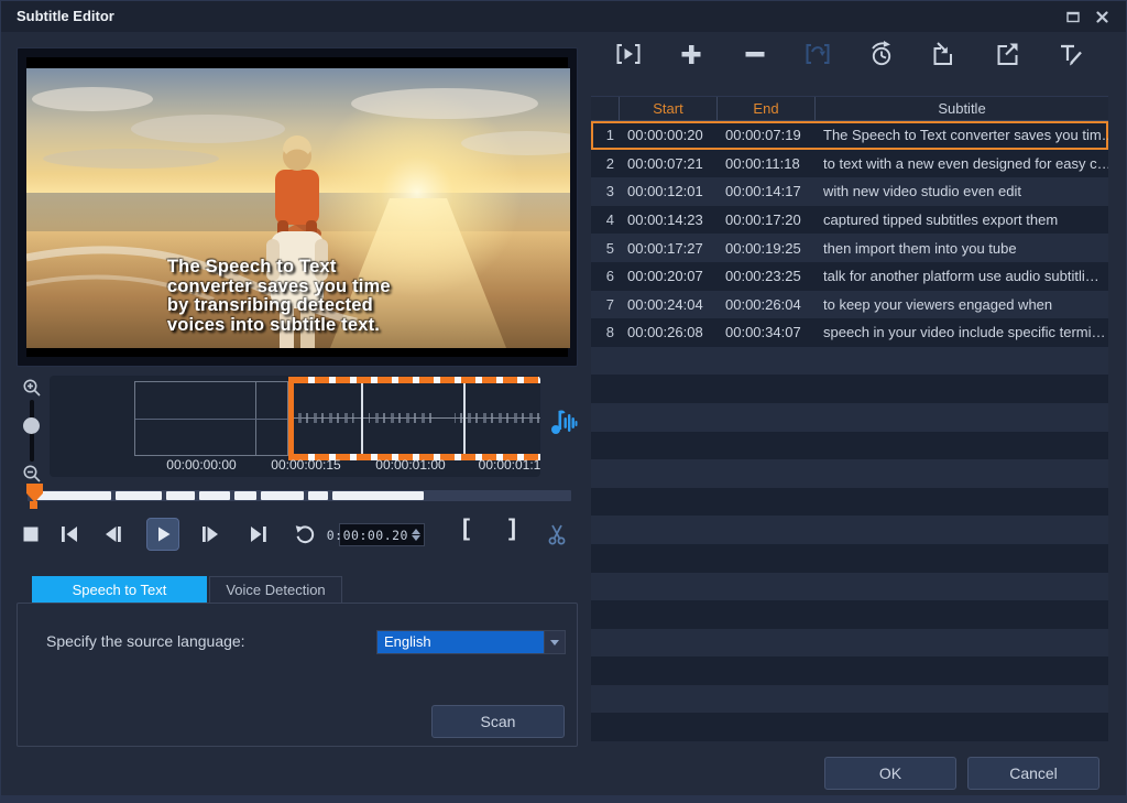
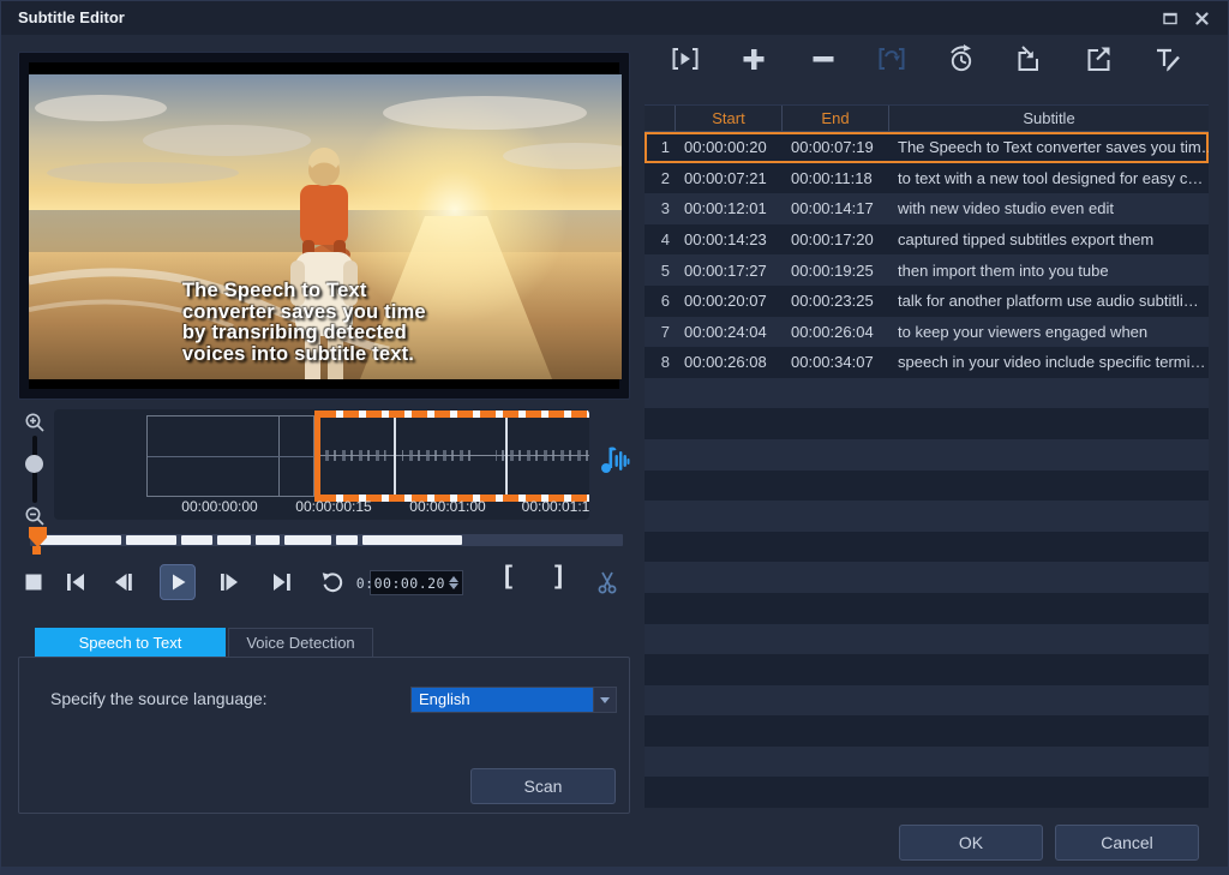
  Subtitle Editor
  The Speech to Text
  converter saves you time
  by transribing detected
  voices into subtitle text.
  00:00:00:00
  00:00:00:15
  00:00:01:00
  00:00:01:1
  0:00:00.20
  [
  ]
  Speech to Text
  Voice Detection
  Specify the source language:
  English
  Scan
  Start
  End
  Subtitle
  1
  00:00:00:20
  00:00:07:19
  The Speech to Text converter saves you tim
  2
  00:00:07:21
  00:00:11:18
- to text with a new even designed for easy c…
+ to text with a new tool designed for easy c…
  3
  00:00:12:01
  00:00:14:17
  with new video studio even edit
  4
  00:00:14:23
  00:00:17:20
  captured tipped subtitles export them
  5
  00:00:17:27
  00:00:19:25
  then import them into you tube
  6
  00:00:20:07
  00:00:23:25
  talk for another platform use audio subtitli…
  7
  00:00:24:04
  00:00:26:04
  to keep your viewers engaged when
  8
  00:00:26:08
  00:00:34:07
  speech in your video include specific termi…
  OK
  Cancel
